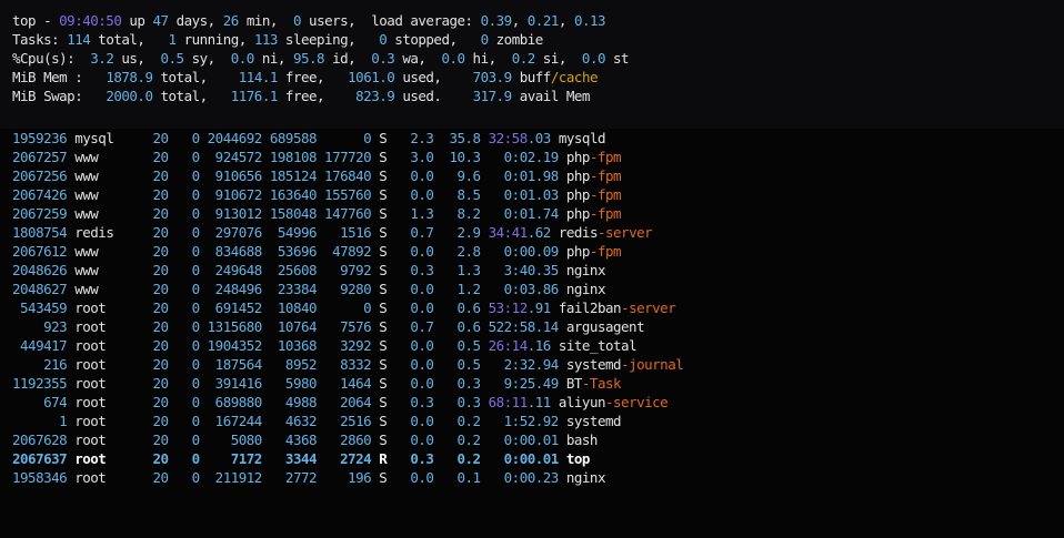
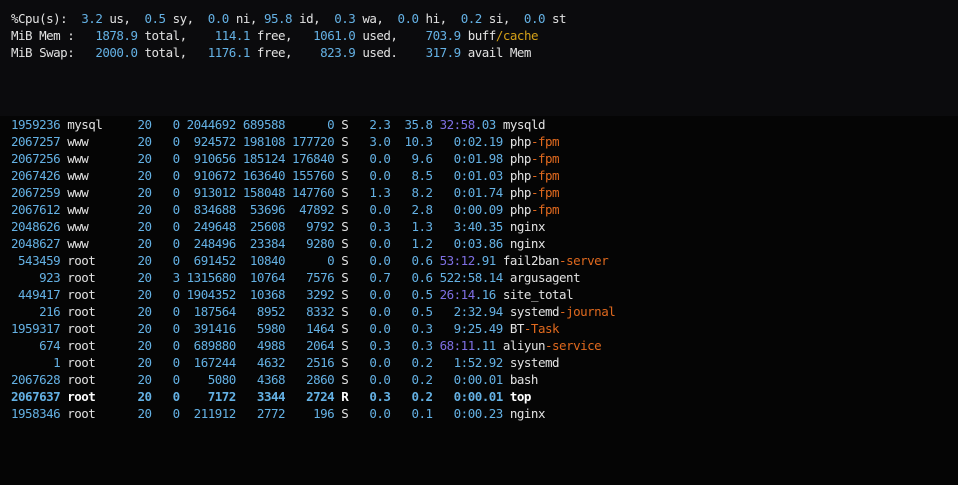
- top - 09:40:50 up 47 days, 26 min, 0 users, load average: 0.39, 0.21, 0.13
- Tasks: 114 total, 1 running, 113 sleeping, 0 stopped, 0 zombie
  %Cpu(s): 3.2 us, 0.5 sy, 0.0 ni, 95.8 id, 0.3 wa, 0.0 hi, 0.2 si, 0.0 st
  MiB Mem : 1878.9 total, 114.1 free, 1061.0 used, 703.9 buff/cache
  MiB Swap: 2000.0 total, 1176.1 free, 823.9 used. 317.9 avail Mem
  1959236 mysql 20 0 2044692 689588 0 S 2.3 35.8 32:58.03 mysqld
  2067257 www 20 0 924572 198108 177720 S 3.0 10.3 0:02.19 php-fpm
  2067256 www 20 0 910656 185124 176840 S 0.0 9.6 0:01.98 php-fpm
  2067426 www 20 0 910672 163640 155760 S 0.0 8.5 0:01.03 php-fpm
  2067259 www 20 0 913012 158048 147760 S 1.3 8.2 0:01.74 php-fpm
- 1808754 redis 20 0 297076 54996 1516 S 0.7 2.9 34:41.62 redis-server
  2067612 www 20 0 834688 53696 47892 S 0.0 2.8 0:00.09 php-fpm
  2048626 www 20 0 249648 25608 9792 S 0.3 1.3 3:40.35 nginx
  2048627 www 20 0 248496 23384 9280 S 0.0 1.2 0:03.86 nginx
  543459 root 20 0 691452 10840 0 S 0.0 0.6 53:12.91 fail2ban-server
- 923 root 20 0 1315680 10764 7576 S 0.7 0.6 522:58.14 argusagent
+ 923 root 20 3 1315680 10764 7576 S 0.7 0.6 522:58.14 argusagent
  449417 root 20 0 1904352 10368 3292 S 0.0 0.5 26:14.16 site_total
  216 root 20 0 187564 8952 8332 S 0.0 0.5 2:32.94 systemd-journal
- 1192355 root 20 0 391416 5980 1464 S 0.0 0.3 9:25.49 BT-Task
+ 1959317 root 20 0 391416 5980 1464 S 0.0 0.3 9:25.49 BT-Task
  674 root 20 0 689880 4988 2064 S 0.3 0.3 68:11.11 aliyun-service
  1 root 20 0 167244 4632 2516 S 0.0 0.2 1:52.92 systemd
  2067628 root 20 0 5080 4368 2860 S 0.0 0.2 0:00.01 bash
  2067637 root 20 0 7172 3344 2724 R 0.3 0.2 0:00.01 top
  1958346 root 20 0 211912 2772 196 S 0.0 0.1 0:00.23 nginx
